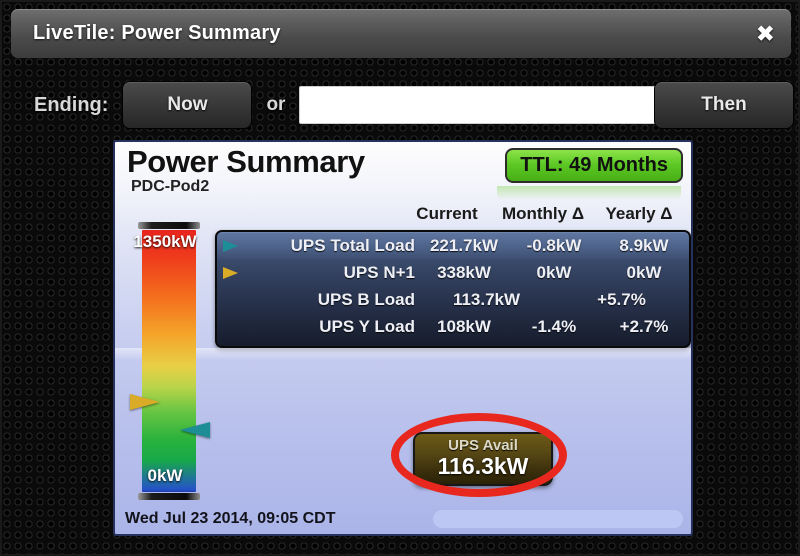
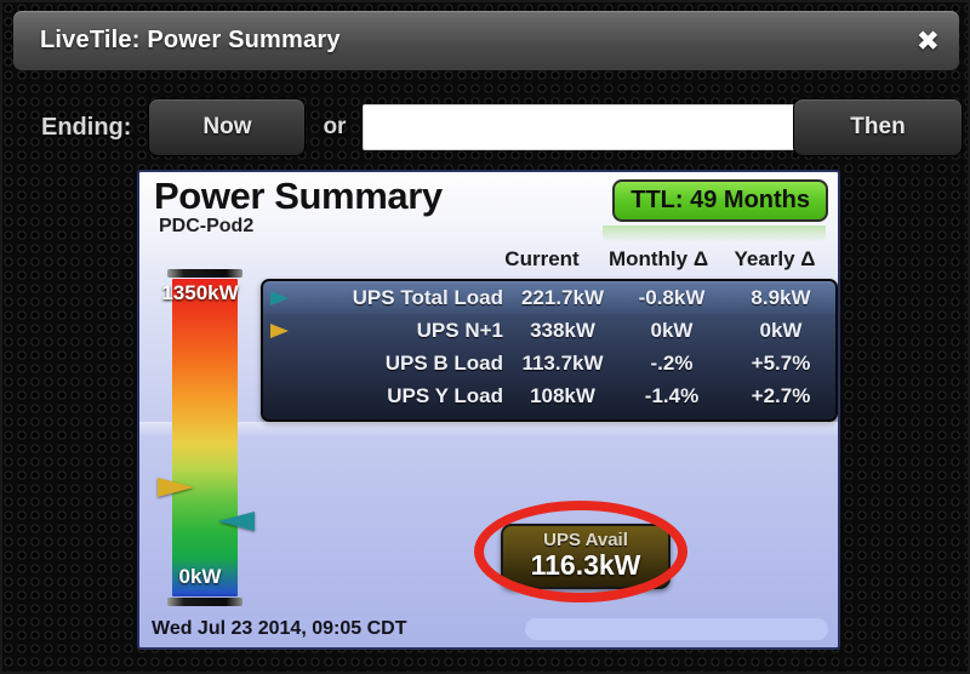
  LiveTile: Power Summary
  ✖
  Ending:
  Now
  or
  Then
  Power Summary
  PDC-Pod2
  TTL: 49 Months
  Current
  Monthly Δ
  Yearly Δ
  UPS Total Load
  221.7kW
  -0.8kW
  8.9kW
  UPS N+1
  338kW
  0kW
  0kW
  UPS B Load
  113.7kW
+ -.2%
  +5.7%
  UPS Y Load
  108kW
  -1.4%
  +2.7%
  1350kW
  0kW
  UPS Avail
  116.3kW
  Wed Jul 23 2014, 09:05 CDT
